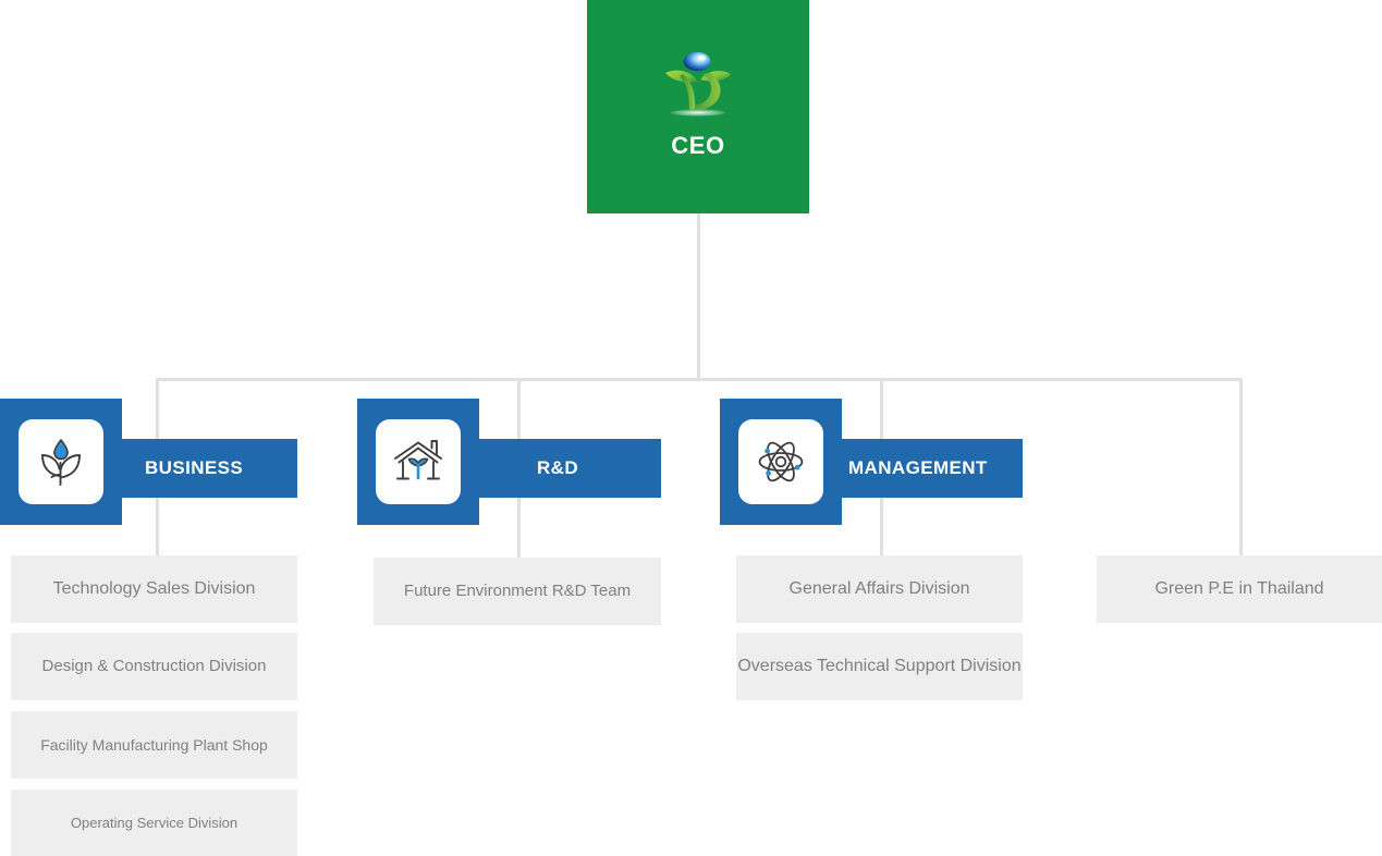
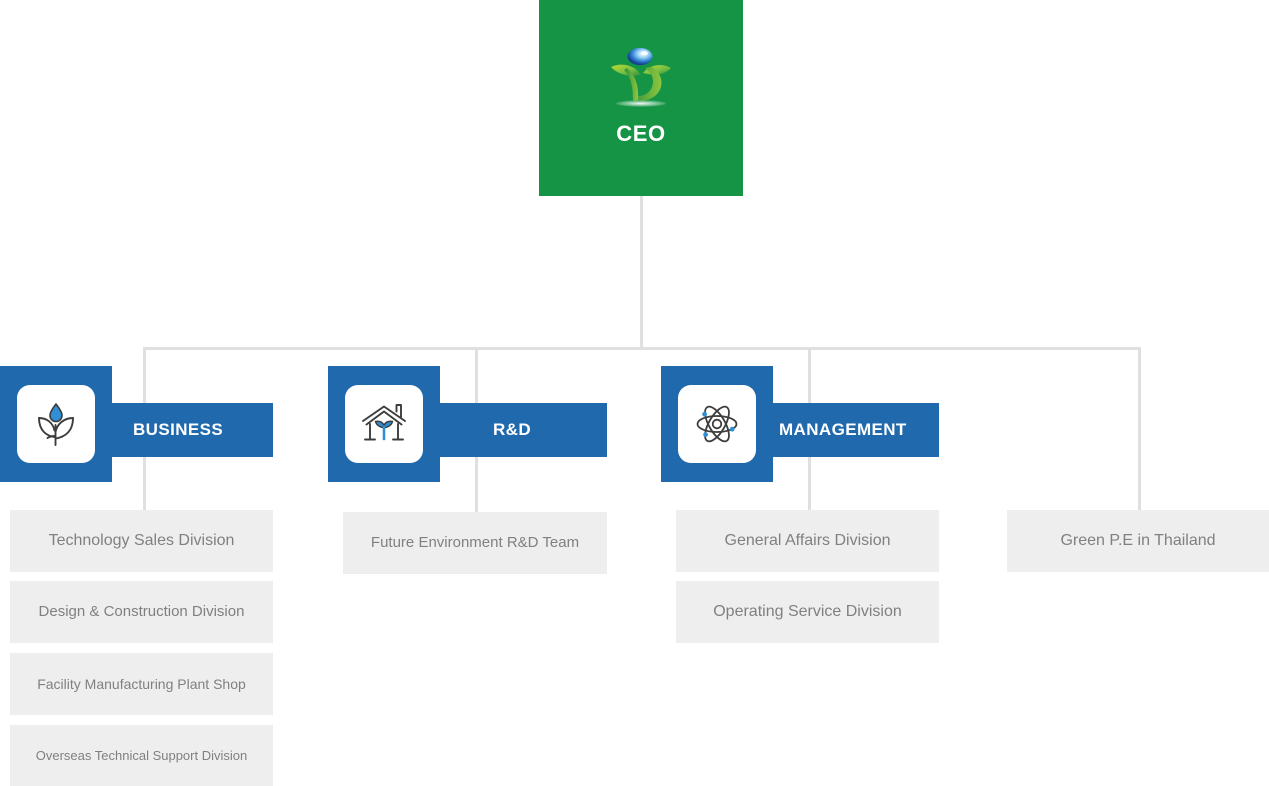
  CEO
  BUSINESS
  Technology Sales Division
  Design & Construction Division
  Facility Manufacturing Plant Shop
- Operating Service Division
+ Overseas Technical Support Division
  R&D
  Future Environment R&D Team
  MANAGEMENT
  General Affairs Division
- Overseas Technical Support Division
+ Operating Service Division
  Green P.E in Thailand
